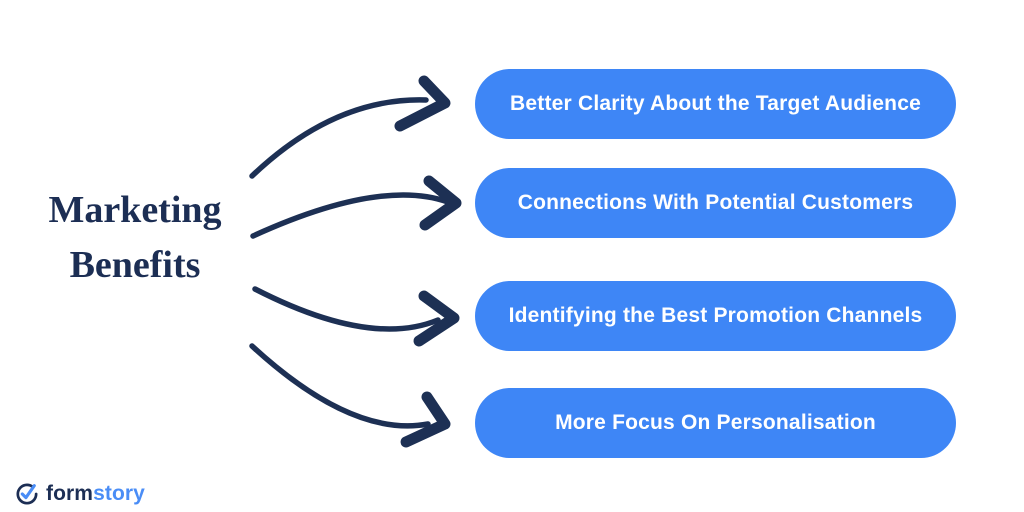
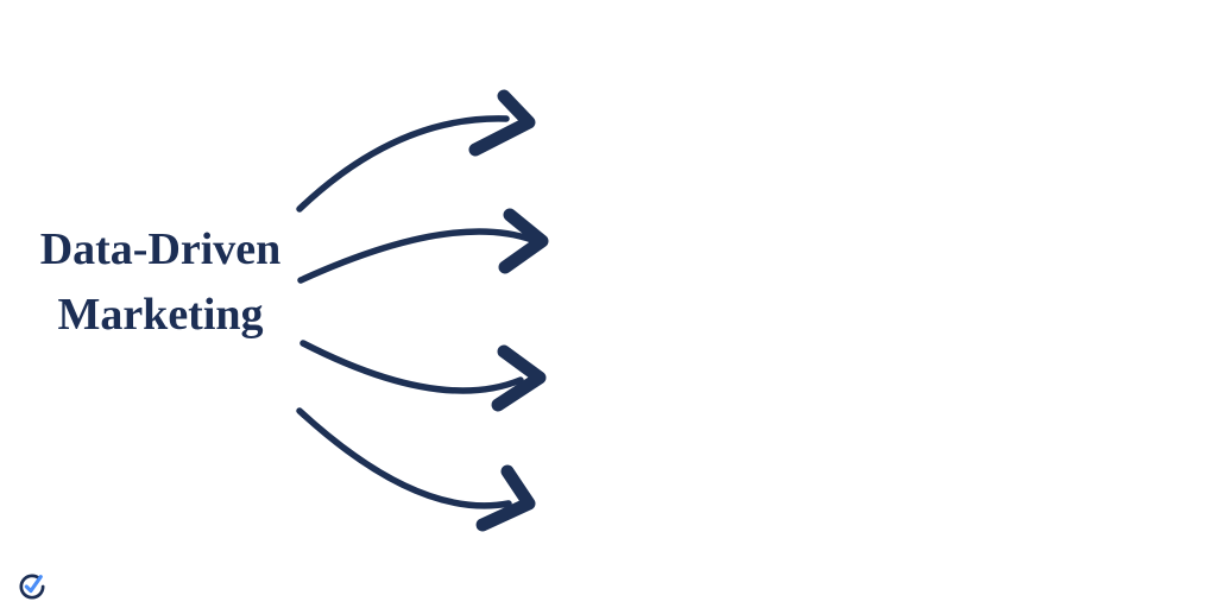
+ Data-Driven
  Marketing
- Benefits
- Better Clarity About the Target Audience
- Connections With Potential Customers
- Identifying the Best Promotion Channels
- More Focus On Personalisation
- formstory
